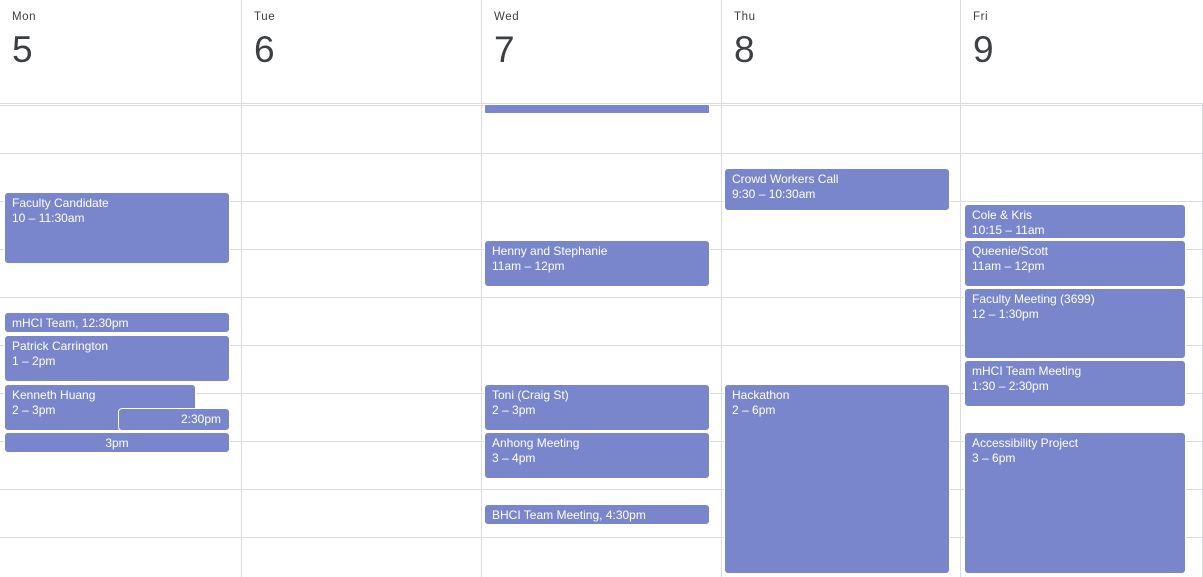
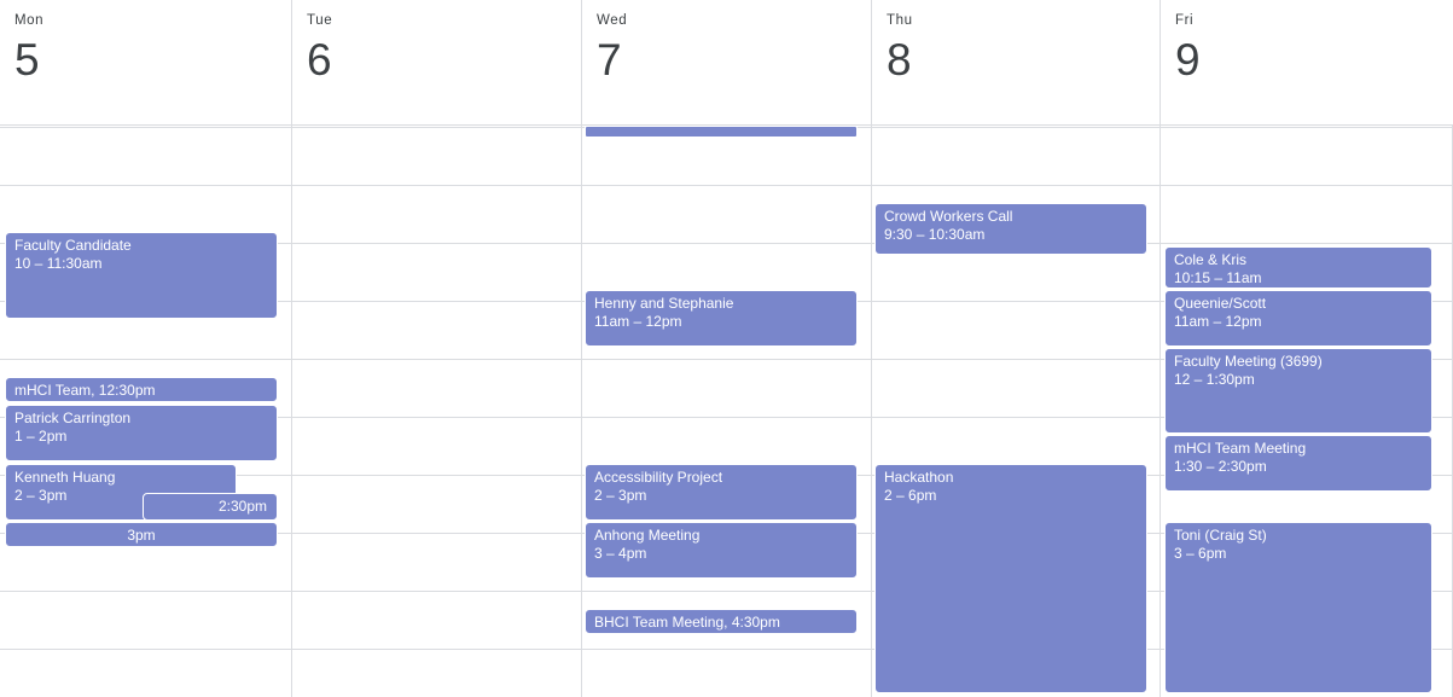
  Mon
  5
  Tue
  6
  Wed
  7
  Thu
  8
  Fri
  9
  Faculty Candidate
  10 – 11:30am
  mHCI Team, 12:30pm
  Patrick Carrington
  1 – 2pm
  Kenneth Huang
  2 – 3pm
  2:30pm
  3pm
  Henny and Stephanie
  11am – 12pm
- Toni (Craig St)
+ Accessibility Project
  2 – 3pm
  Anhong Meeting
  3 – 4pm
  BHCI Team Meeting, 4:30pm
  Crowd Workers Call
  9:30 – 10:30am
  Hackathon
  2 – 6pm
  Cole & Kris
  10:15 – 11am
  Queenie/Scott
  11am – 12pm
  Faculty Meeting (3699)
  12 – 1:30pm
  mHCI Team Meeting
  1:30 – 2:30pm
- Accessibility Project
+ Toni (Craig St)
  3 – 6pm
